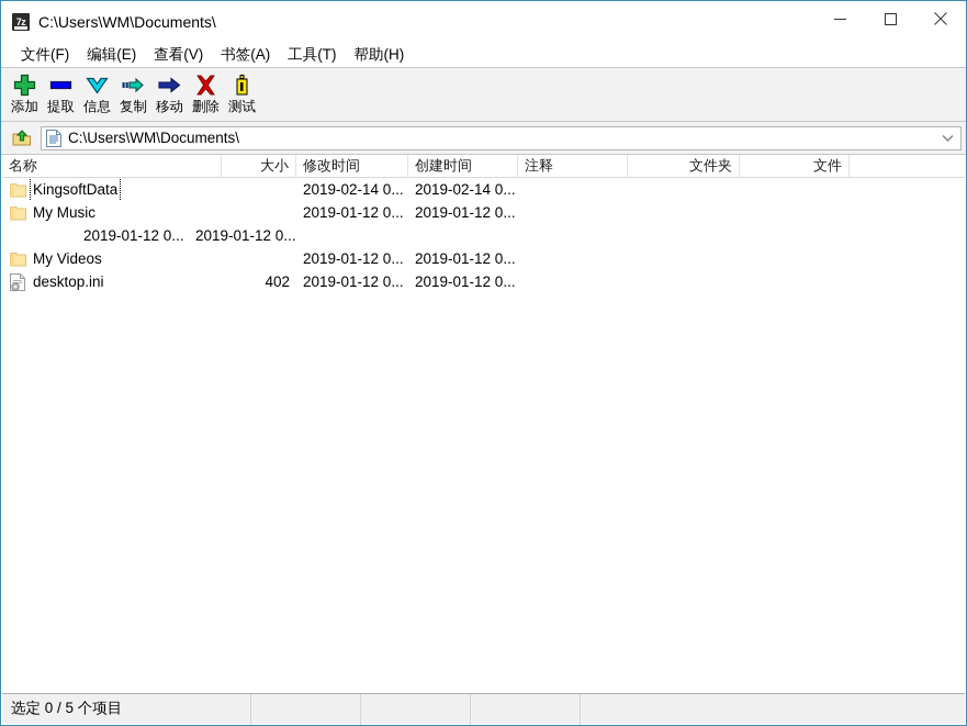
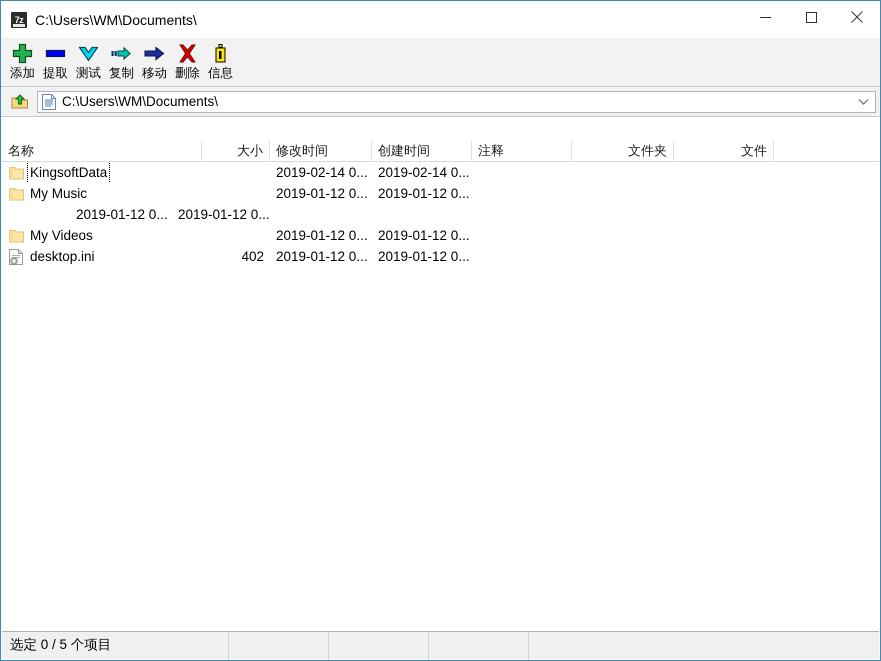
  7z
  C:\Users\WM\Documents\
- 文件(F)
- 编辑(E)
- 查看(V)
- 书签(A)
- 工具(T)
- 帮助(H)
  添加
  提取
- 信息
+ 测试
  复制
  移动
  删除
- 测试
+ 信息
  C:\Users\WM\Documents\
  名称
  大小
  修改时间
  创建时间
  注释
  文件夹
  文件
  KingsoftData
  2019-02-14 0...
  2019-02-14 0...
  My Music
  2019-01-12 0...
  2019-01-12 0...
  2019-01-12 0...
  2019-01-12 0...
  My Videos
  2019-01-12 0...
  2019-01-12 0...
  desktop.ini
  402
  2019-01-12 0...
  2019-01-12 0...
  选定 0 / 5 个项目
